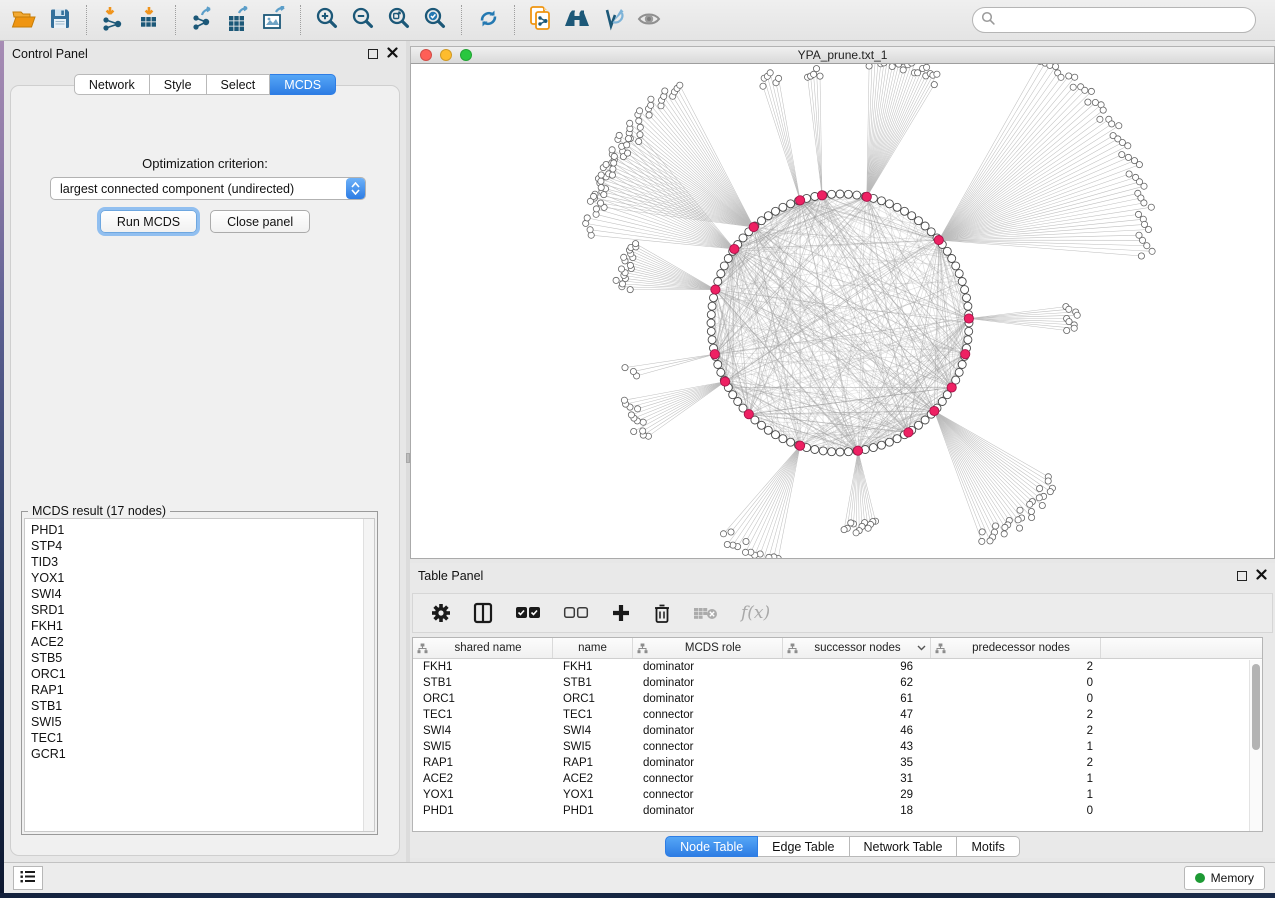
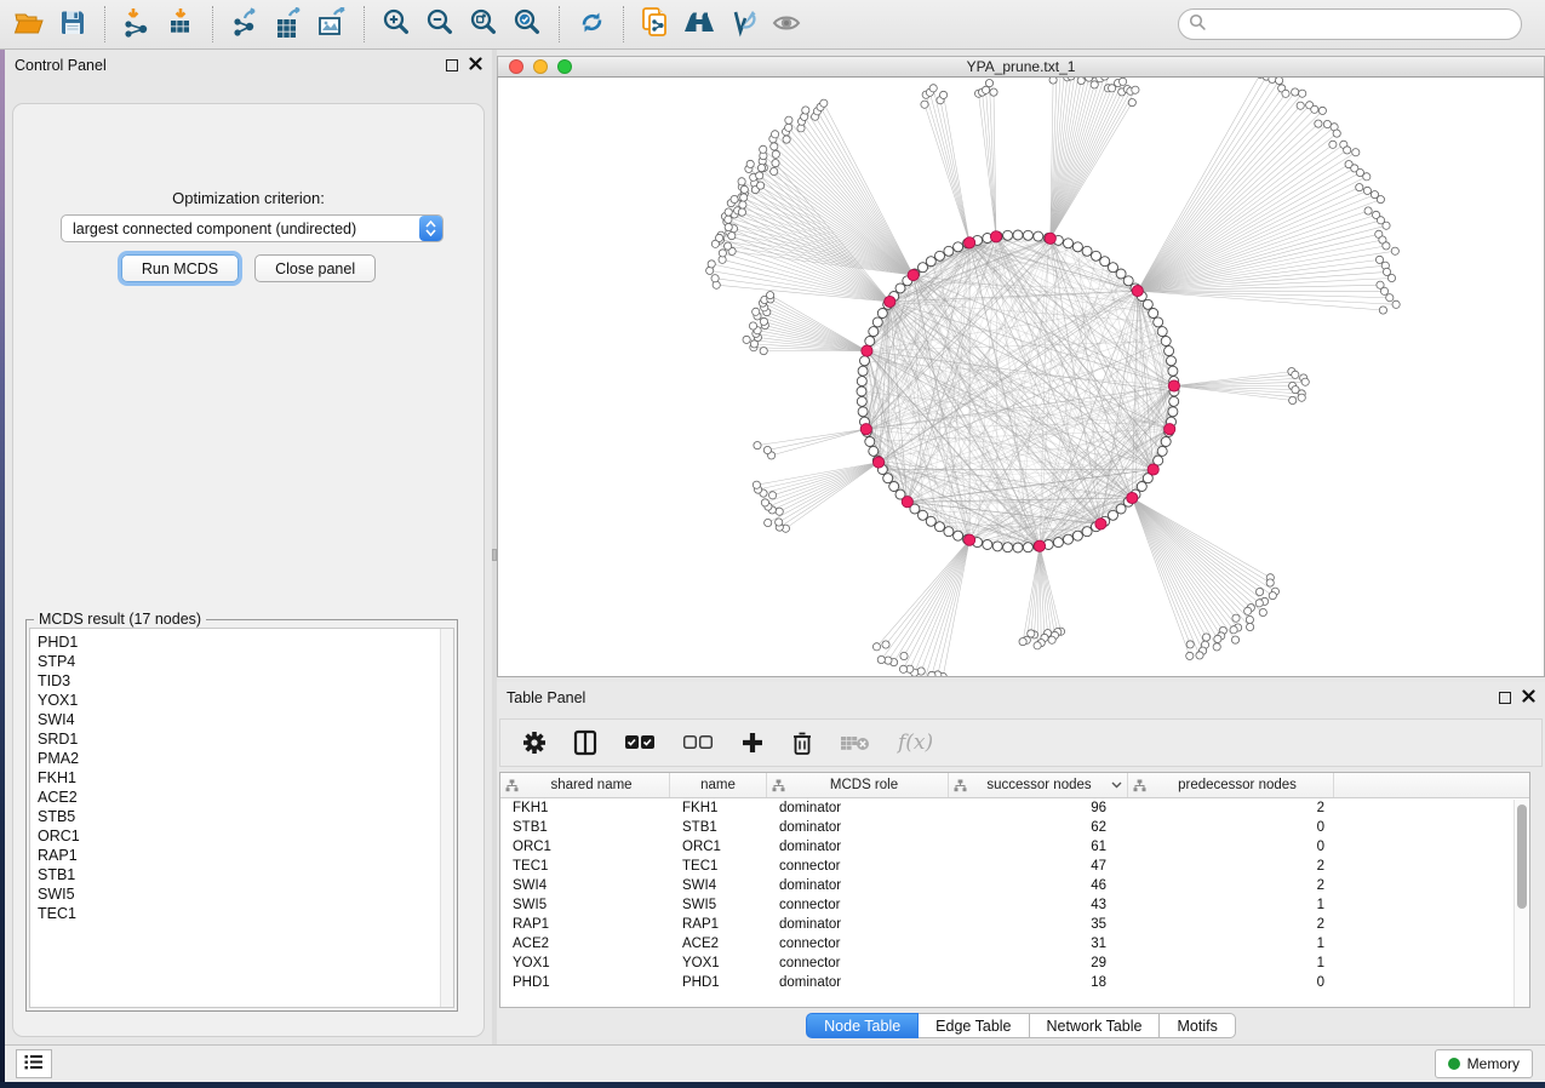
  Control Panel
  Optimization criterion:
  largest connected component (undirected)
  Run MCDS
  Close panel
  MCDS result (17 nodes)
  PHD1
  STP4
  TID3
  YOX1
  SWI4
  SRD1
+ PMA2
  FKH1
  ACE2
  STB5
  ORC1
  RAP1
  STB1
  SWI5
  TEC1
- GCR1
- Network
- Style
- Select
- MCDS
  YPA_prune.txt_1
  Table Panel
  f(x)
  shared name
  name
  MCDS role
  successor nodes
  predecessor nodes
  FKH1
  FKH1
  dominator
  96
  2
  STB1
  STB1
  dominator
  62
  0
  ORC1
  ORC1
  dominator
  61
  0
  TEC1
  TEC1
  connector
  47
  2
  SWI4
  SWI4
  dominator
  46
  2
  SWI5
  SWI5
  connector
  43
  1
  RAP1
  RAP1
  dominator
  35
  2
  ACE2
  ACE2
  connector
  31
  1
  YOX1
  YOX1
  connector
  29
  1
  PHD1
  PHD1
  dominator
  18
  0
  Node Table
  Edge Table
  Network Table
  Motifs
  Memory
